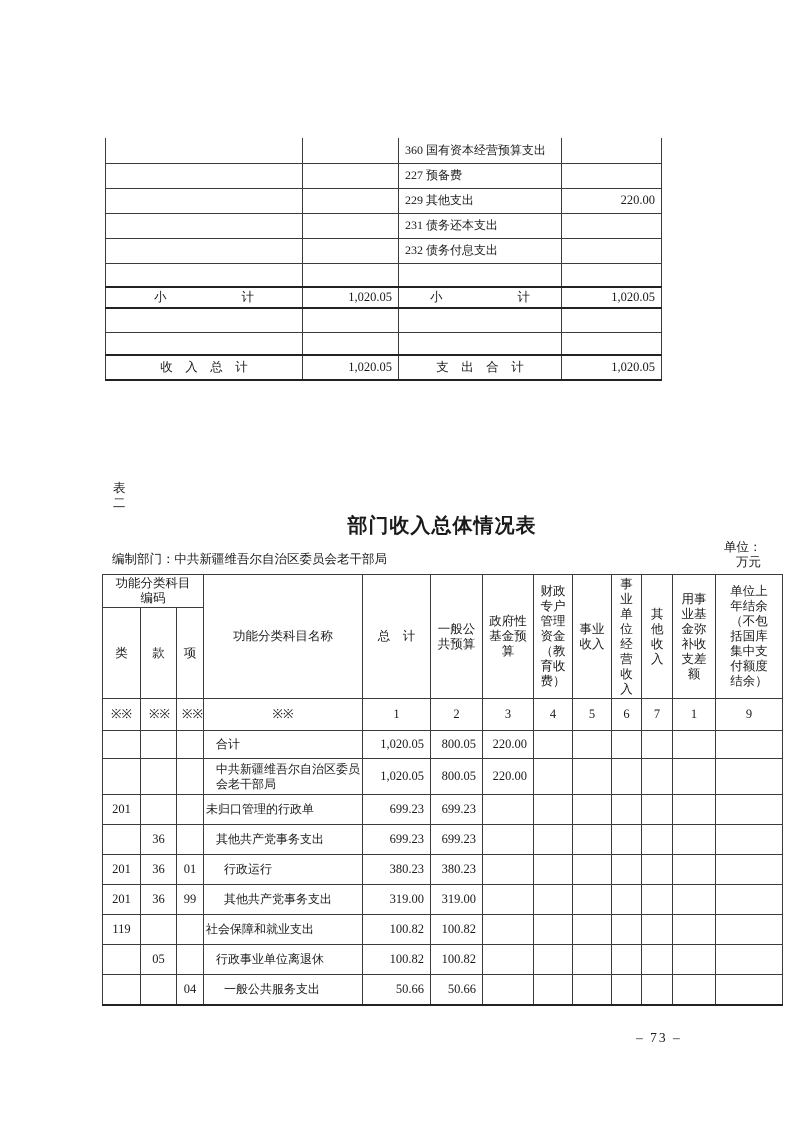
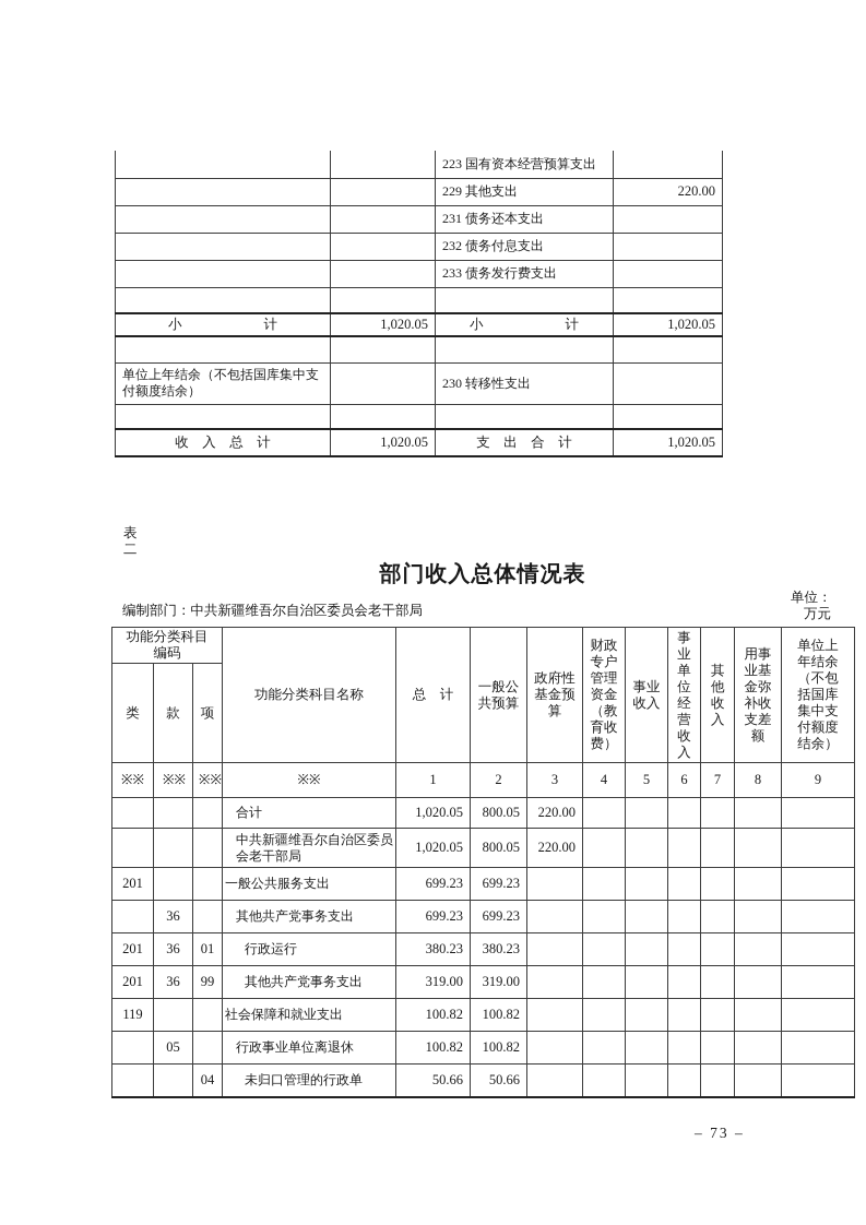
- 		360 国有资本经营预算支出
+ 		223 国有资本经营预算支出
- 		227 预备费
  		229 其他支出	220.00
  		231 债务还本支出
  		232 债务付息支出
+ 		233 债务发行费支出
  小 计	1,020.05	小 计	1,020.05
+ 单位上年结余（不包括国库集中支付额度结余）		230 转移性支出
  收 入 总 计	1,020.05	支 出 合 计	1,020.05
  表二
  部门收入总体情况表
  编制部门：中共新疆维吾尔自治区委员会老干部局
  单位：
  万元
  功能分类科目编码	功能分类科目名称	总 计	一般公共预算	政府性基金预算	财政专户管理资金（教育收费）	事业收入	事业单位经营收入	其他收入	用事业基金弥补收支差额	单位上年结余（不包括国库集中支付额度结余）
  类	款	项
- ※※	※※	※※	※※	1	2	3	4	5	6	7	1	9
+ ※※	※※	※※	※※	1	2	3	4	5	6	7	8	9
  			合计	1,020.05	800.05	220.00
  			中共新疆维吾尔自治区委员会老干部局	1,020.05	800.05	220.00
- 201			未归口管理的行政单	699.23	699.23
+ 201			一般公共服务支出	699.23	699.23
  	36		其他共产党事务支出	699.23	699.23
  201	36	01	行政运行	380.23	380.23
  201	36	99	其他共产党事务支出	319.00	319.00
  119			社会保障和就业支出	100.82	100.82
  	05		行政事业单位离退休	100.82	100.82
- 		04	一般公共服务支出	50.66	50.66
+ 		04	未归口管理的行政单	50.66	50.66
  – 73 –
